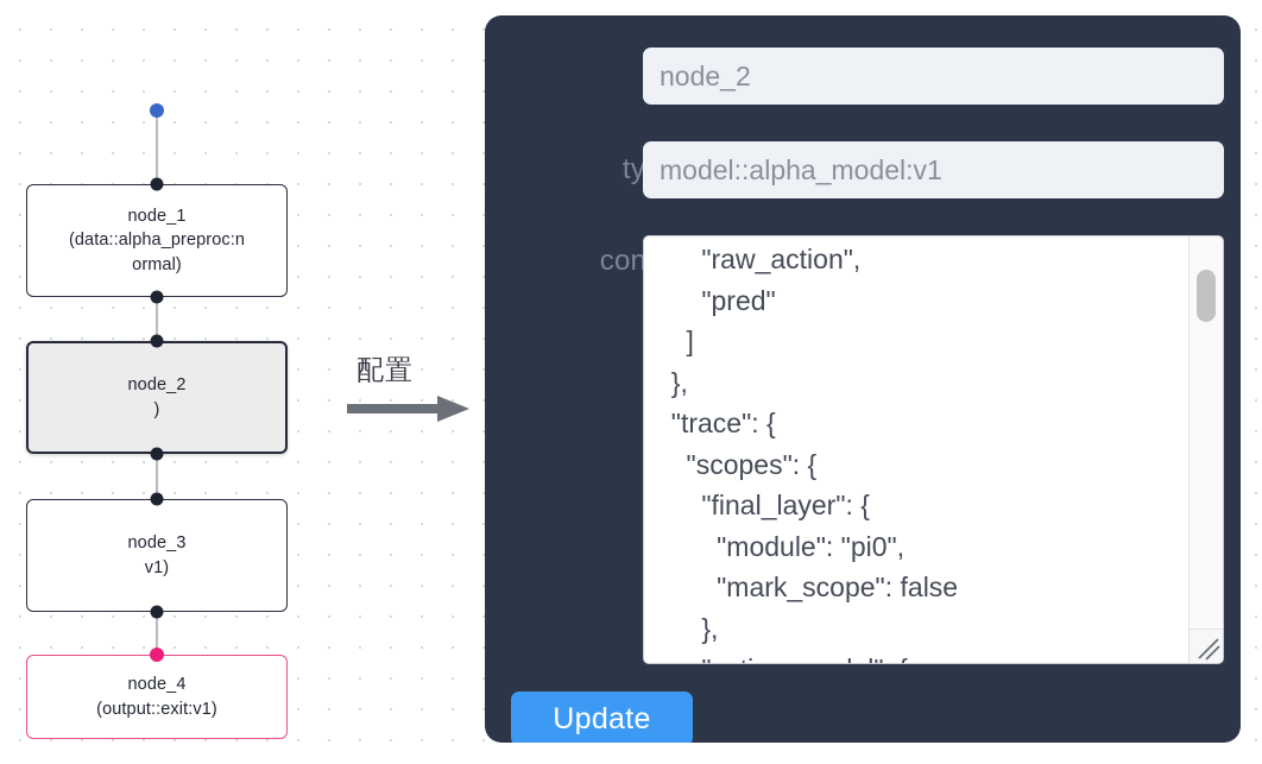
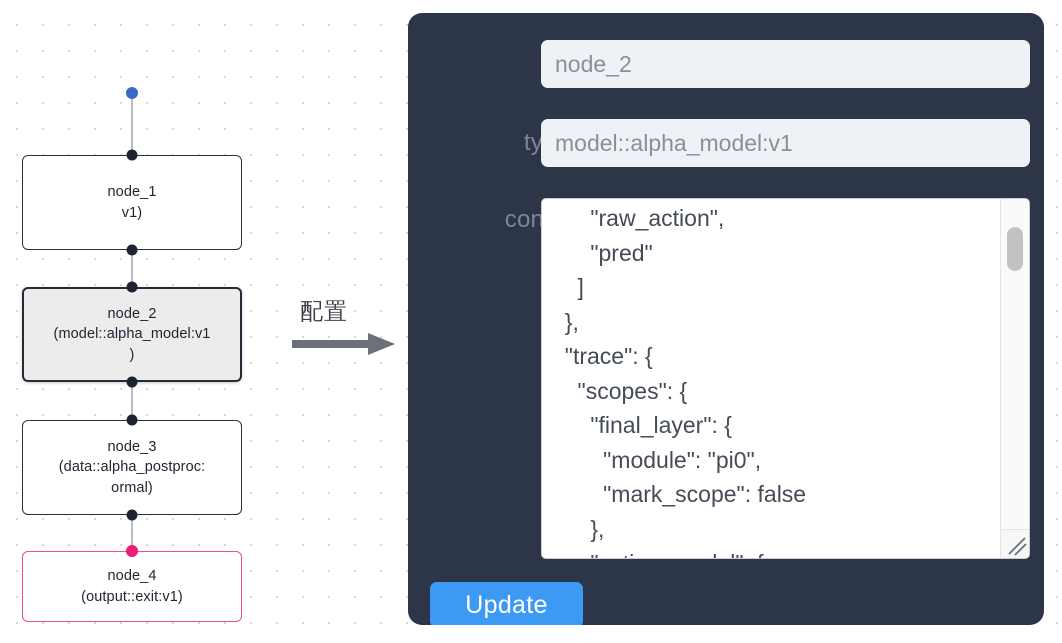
  node_1
- (data::alpha_preproc:n
- ormal)
+ v1)
  node_2
+ (model::alpha_model:v1
  )
  node_3
+ (data::alpha_postproc:
- v1)
+ ormal)
  node_4
  (output::exit:v1)
  配置
  node_2
  model::alpha_model:v1
  "raw_action",
  "pred"
  ]
  },
  "trace": {
  "scopes": {
  "final_layer": {
  "module": "pi0",
  "mark_scope": false
  },
  Update
